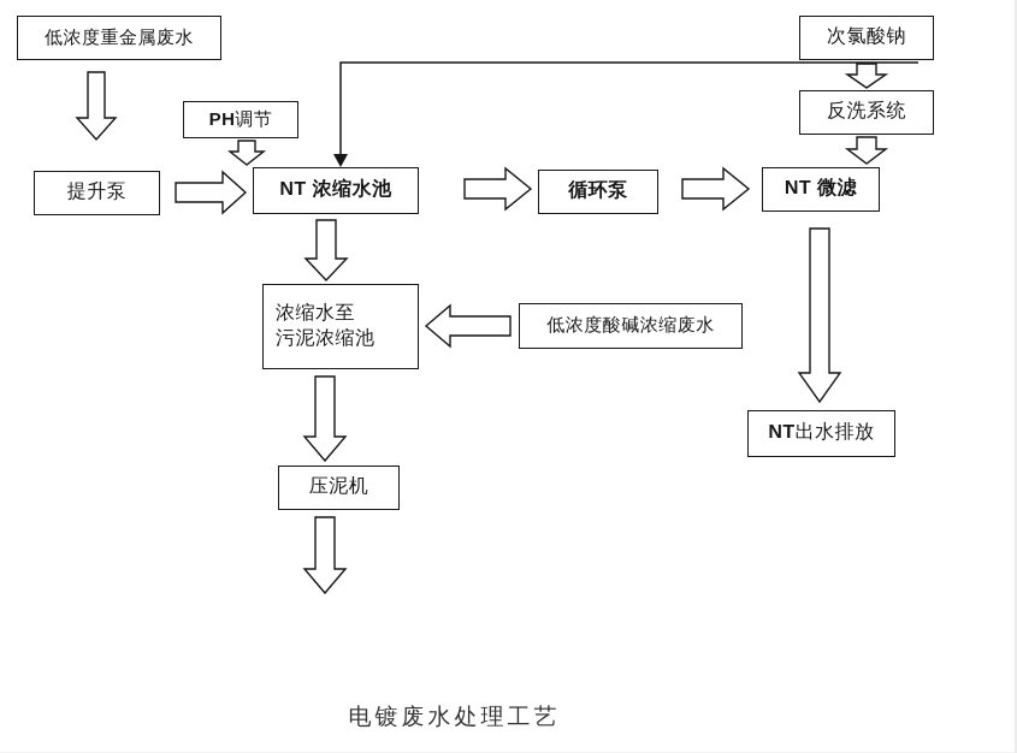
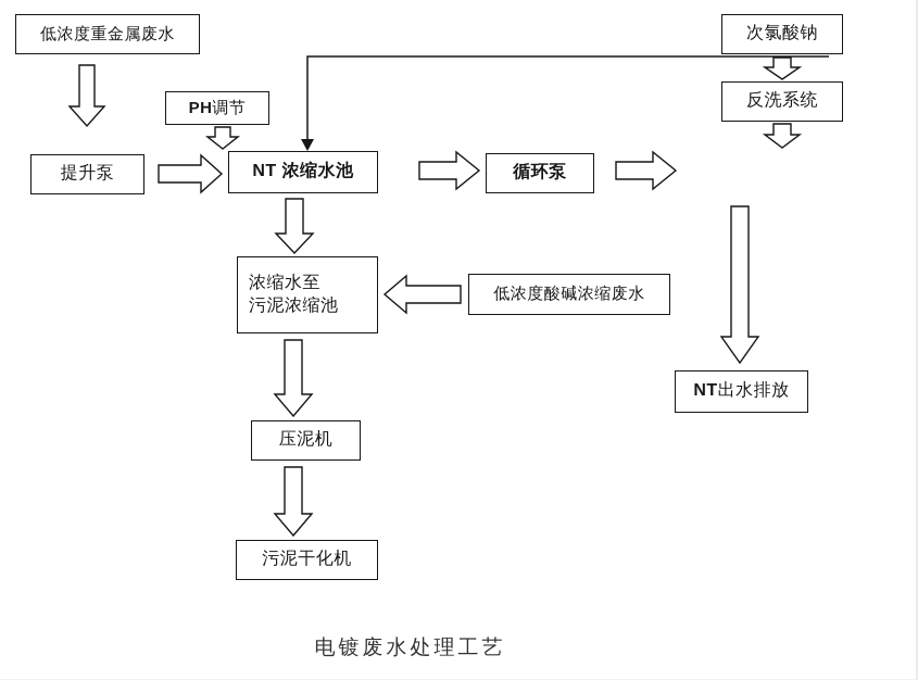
  低浓度重金属废水
  提升泵
  PH
  调节
  NT 浓缩水池
  循环泵
- NT 微滤
  次氯酸钠
  反洗系统
  浓缩水至
  污泥浓缩池
  低浓度酸碱浓缩废水
  压泥机
+ 污泥干化机
  NT
  出水排放
  电镀废水处理工艺
